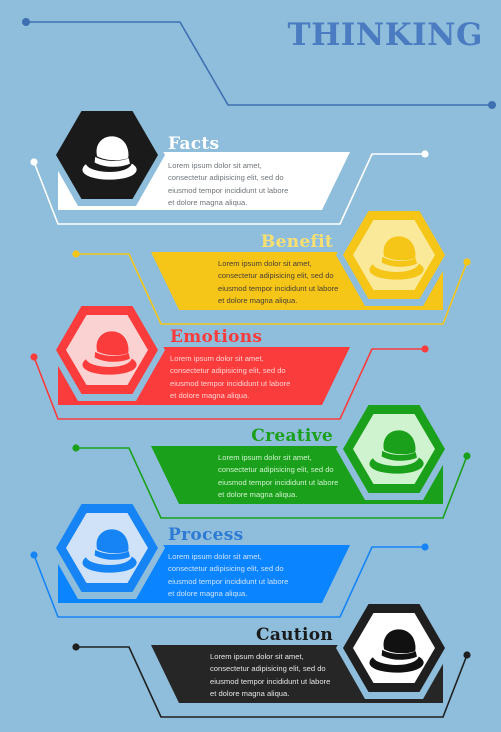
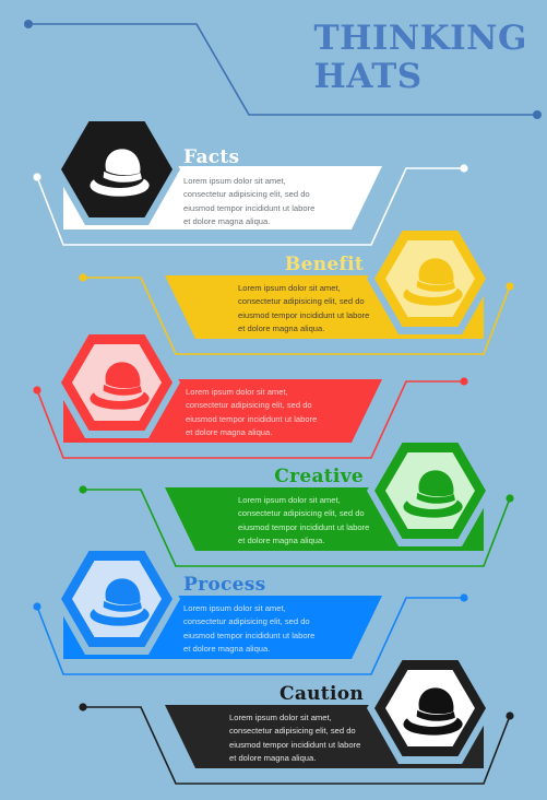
  THINKING
+ HATS
  Facts
  Lorem ipsum dolor sit amet,
  consectetur adipisicing elit, sed do
  eiusmod tempor incididunt ut labore
  et dolore magna aliqua.
  Benefit
  Lorem ipsum dolor sit amet,
  consectetur adipisicing elit, sed do
  eiusmod tempor incididunt ut labore
  et dolore magna aliqua.
- Emotions
  Lorem ipsum dolor sit amet,
  consectetur adipisicing elit, sed do
  eiusmod tempor incididunt ut labore
  et dolore magna aliqua.
  Creative
  Lorem ipsum dolor sit amet,
  consectetur adipisicing elit, sed do
  eiusmod tempor incididunt ut labore
  et dolore magna aliqua.
  Process
  Lorem ipsum dolor sit amet,
  consectetur adipisicing elit, sed do
  eiusmod tempor incididunt ut labore
  et dolore magna aliqua.
  Caution
  Lorem ipsum dolor sit amet,
  consectetur adipisicing elit, sed do
  eiusmod tempor incididunt ut labore
  et dolore magna aliqua.
